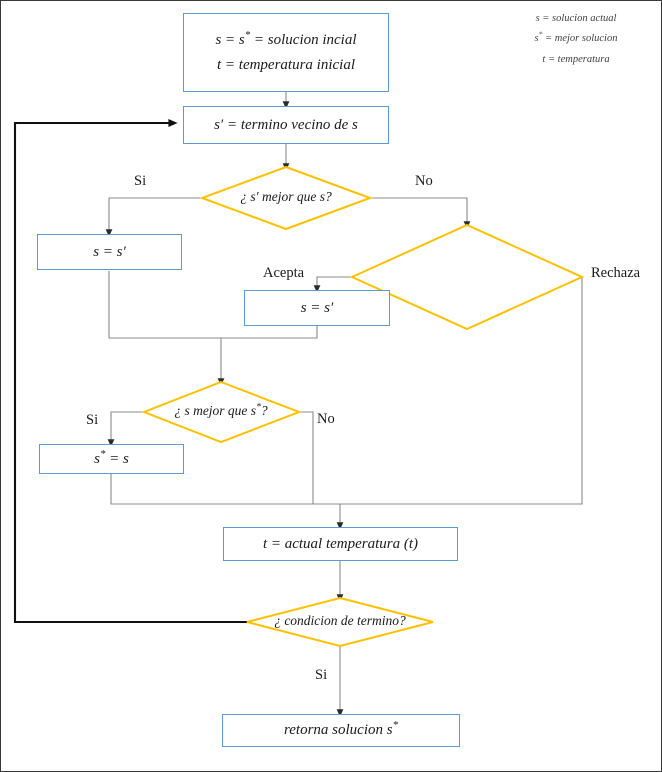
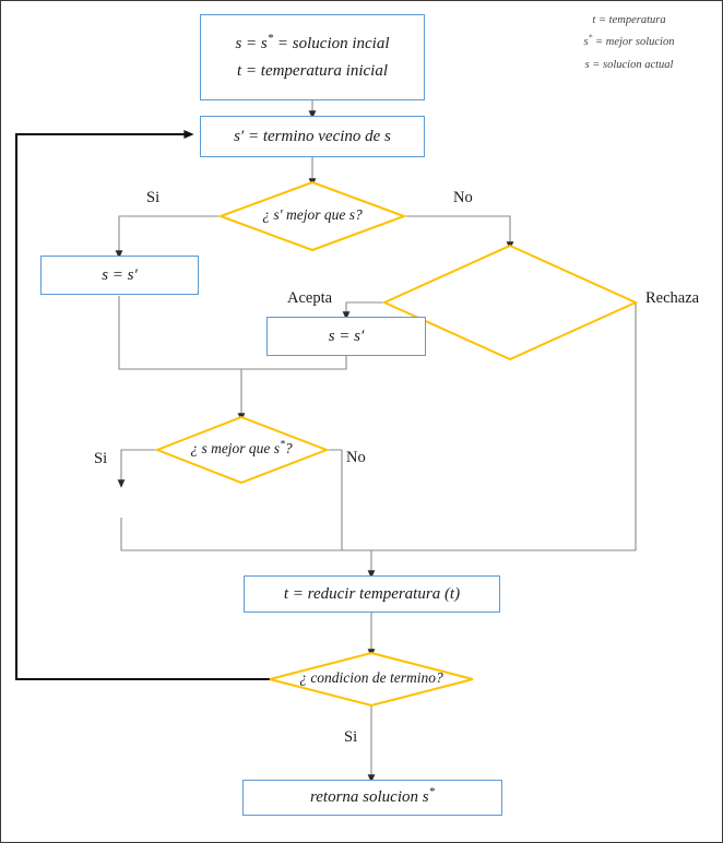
- s = solucion actual
+ t = temperatura
  s* = mejor solucion
- t = temperatura
+ s = solucion actual
  s = s* = solucion incial
  t = temperatura inicial
  s′ = termino vecino de s
  s = s′
  s = s′
- s* = s
- t = actual temperatura (t)
+ t = reducir temperatura (t)
  retorna solucion s*
  ¿ s′ mejor que s?
  ¿ s mejor que s*?
  ¿ condicion de termino?
  Si
  No
  Acepta
  Rechaza
  Si
  No
  Si
